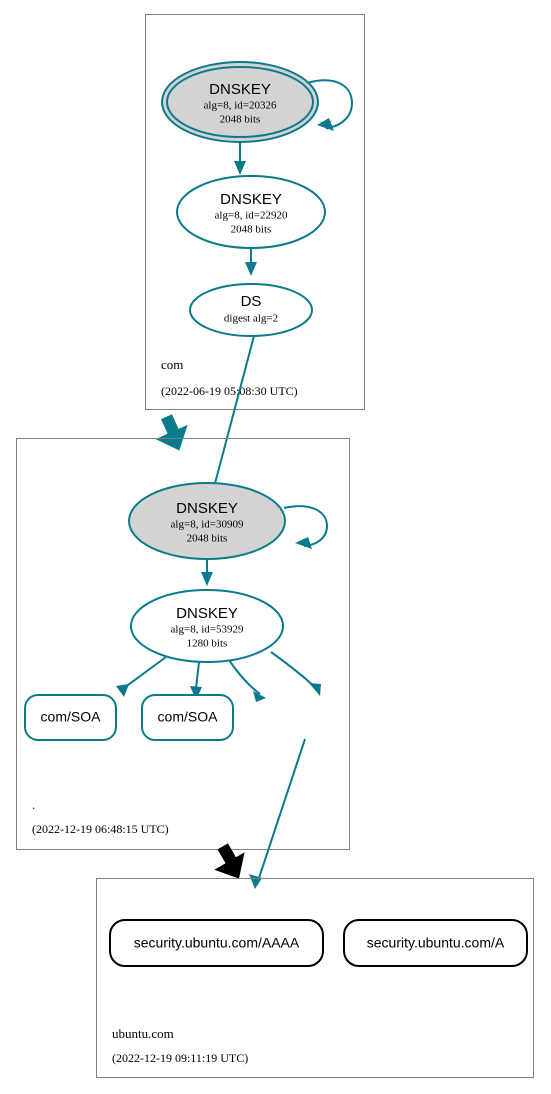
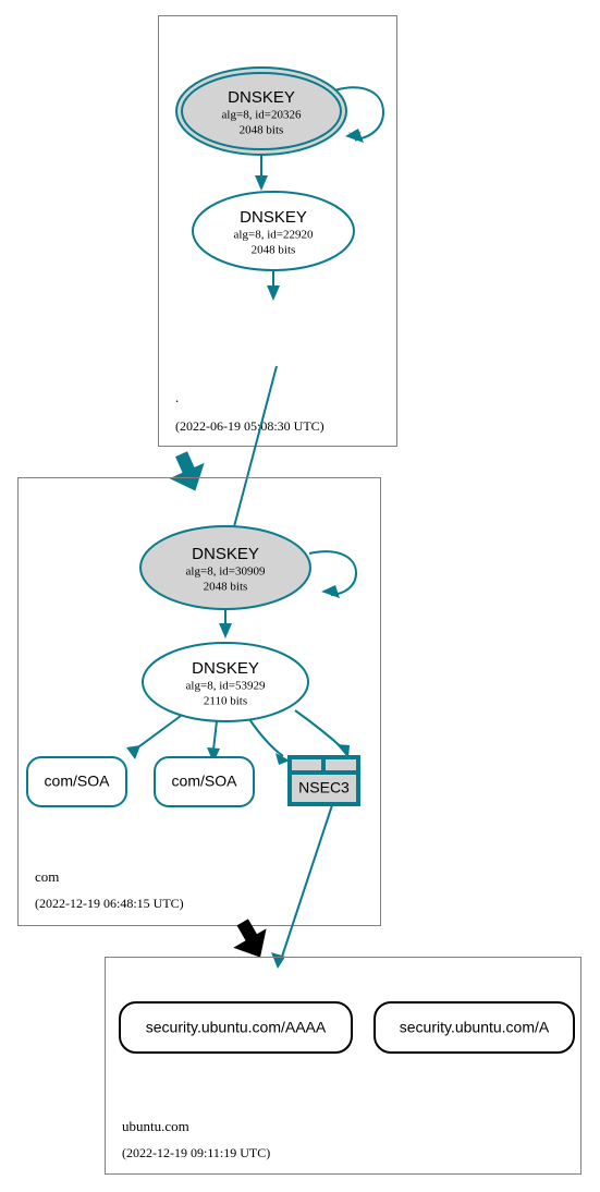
  DNSKEY
  alg=8, id=20326
  2048 bits
  DNSKEY
  alg=8, id=22920
  2048 bits
- DS
- digest alg=2
- com
+ .
  (2022-06-19 05:08:30 UTC)
  DNSKEY
  alg=8, id=30909
  2048 bits
  DNSKEY
  alg=8, id=53929
- 1280 bits
+ 2110 bits
  com/SOA
  com/SOA
+ NSEC3
- .
+ com
  (2022-12-19 06:48:15 UTC)
  security.ubuntu.com/AAAA
  security.ubuntu.com/A
  ubuntu.com
  (2022-12-19 09:11:19 UTC)
